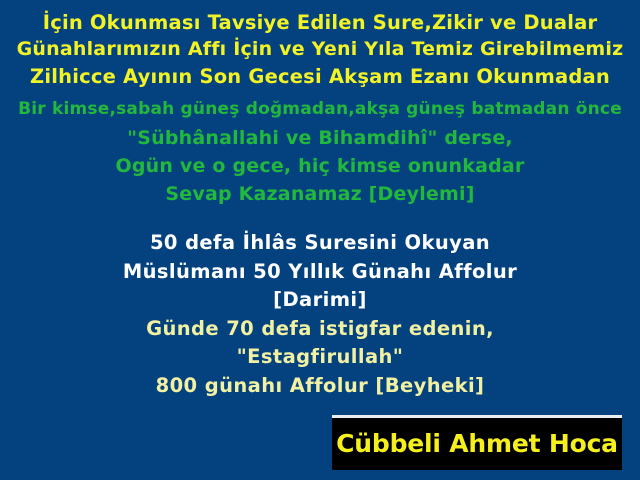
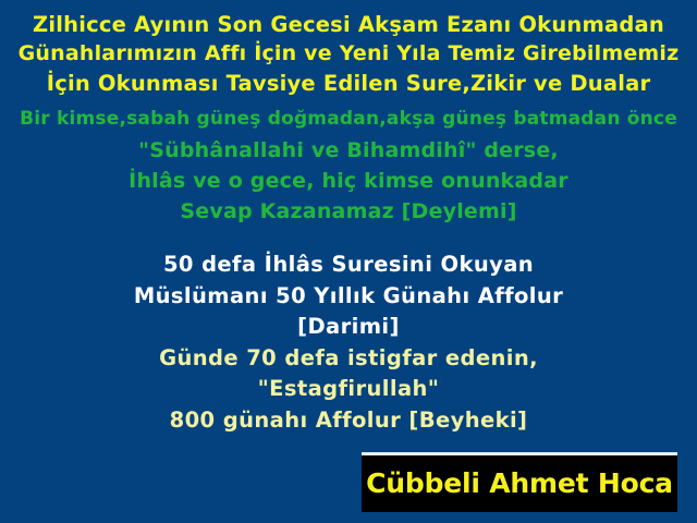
- İçin Okunması Tavsiye Edilen Sure,Zikir ve Dualar
+ Zilhicce Ayının Son Gecesi Akşam Ezanı Okunmadan
  Günahlarımızın Affı İçin ve Yeni Yıla Temiz Girebilmemiz
- Zilhicce Ayının Son Gecesi Akşam Ezanı Okunmadan
+ İçin Okunması Tavsiye Edilen Sure,Zikir ve Dualar
  Bir kimse,sabah güneş doğmadan,akşa güneş batmadan önce
  "Sübhânallahi ve Bihamdihî" derse,
- Ogün ve o gece, hiç kimse onunkadar
+ İhlâs ve o gece, hiç kimse onunkadar
  Sevap Kazanamaz [Deylemi]
  50 defa İhlâs Suresini Okuyan
  Müslümanı 50 Yıllık Günahı Affolur
  [Darimi]
  Günde 70 defa istigfar edenin,
  "Estagfirullah"
  800 günahı Affolur [Beyheki]
  Cübbeli Ahmet Hoca
